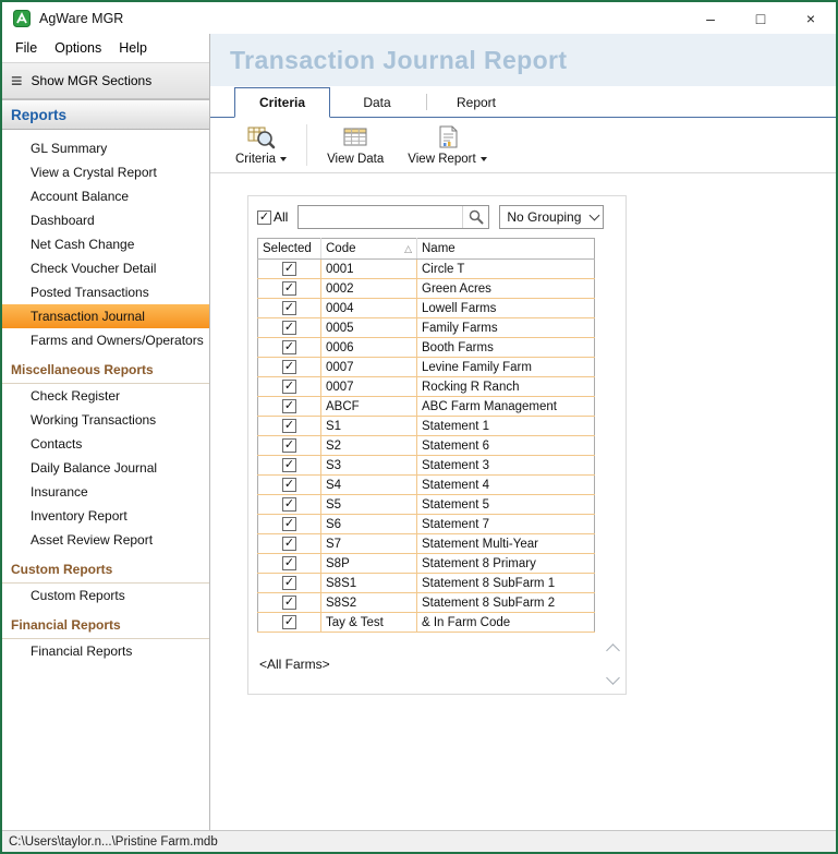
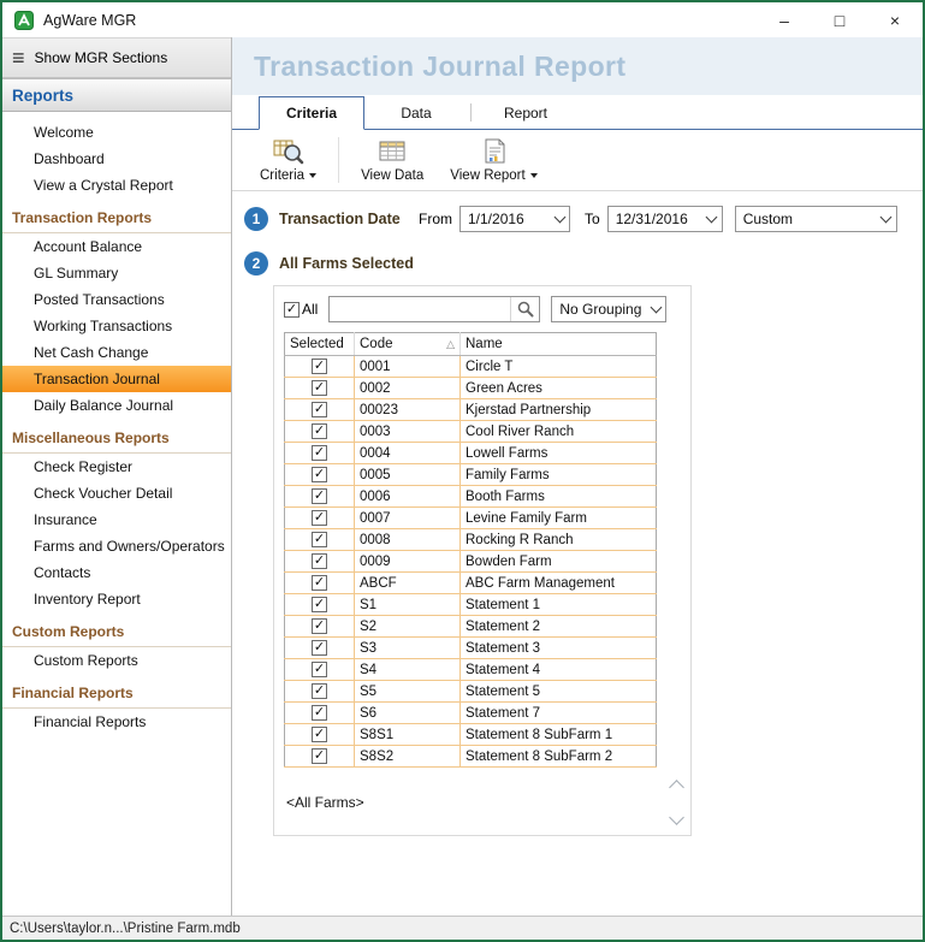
  AgWare MGR
  –
  □
  ×
- File
- Options
- Help
  ≡
  Show MGR Sections
  Reports
+ Welcome
- GL Summary
+ Dashboard
  View a Crystal Report
+ Transaction Reports
  Account Balance
- Dashboard
+ GL Summary
- Net Cash Change
+ Posted Transactions
- Check Voucher Detail
+ Working Transactions
- Posted Transactions
+ Net Cash Change
  Transaction Journal
- Farms and Owners/Operators
+ Daily Balance Journal
  Miscellaneous Reports
  Check Register
- Working Transactions
+ Check Voucher Detail
- Contacts
+ Insurance
- Daily Balance Journal
+ Farms and Owners/Operators
- Insurance
+ Contacts
  Inventory Report
- Asset Review Report
  Custom Reports
  Custom Reports
  Financial Reports
  Financial Reports
  Transaction Journal Report
  Criteria
  Data
  Report
  Criteria
  View Data
  View Report
+ 1
+ Transaction Date
+ From
+ 1/1/2016
+ To
+ 12/31/2016
+ Custom
+ 2
+ All Farms Selected
  All
  No Grouping
  Selected	Code △	Name
  	0001	Circle T
  	0002	Green Acres
+ 	00023	Kjerstad Partnership
+ 	0003	Cool River Ranch
  	0004	Lowell Farms
  	0005	Family Farms
  	0006	Booth Farms
  	0007	Levine Family Farm
- 	0007	Rocking R Ranch
+ 	0008	Rocking R Ranch
+ 	0009	Bowden Farm
  	ABCF	ABC Farm Management
  	S1	Statement 1
- 	S2	Statement 6
+ 	S2	Statement 2
  	S3	Statement 3
  	S4	Statement 4
  	S5	Statement 5
  	S6	Statement 7
- 	S7	Statement Multi-Year
- 	S8P	Statement 8 Primary
  	S8S1	Statement 8 SubFarm 1
  	S8S2	Statement 8 SubFarm 2
- 	Tay & Test	& In Farm Code
  <All Farms>
  C:\Users\taylor.n...\Pristine Farm.mdb
